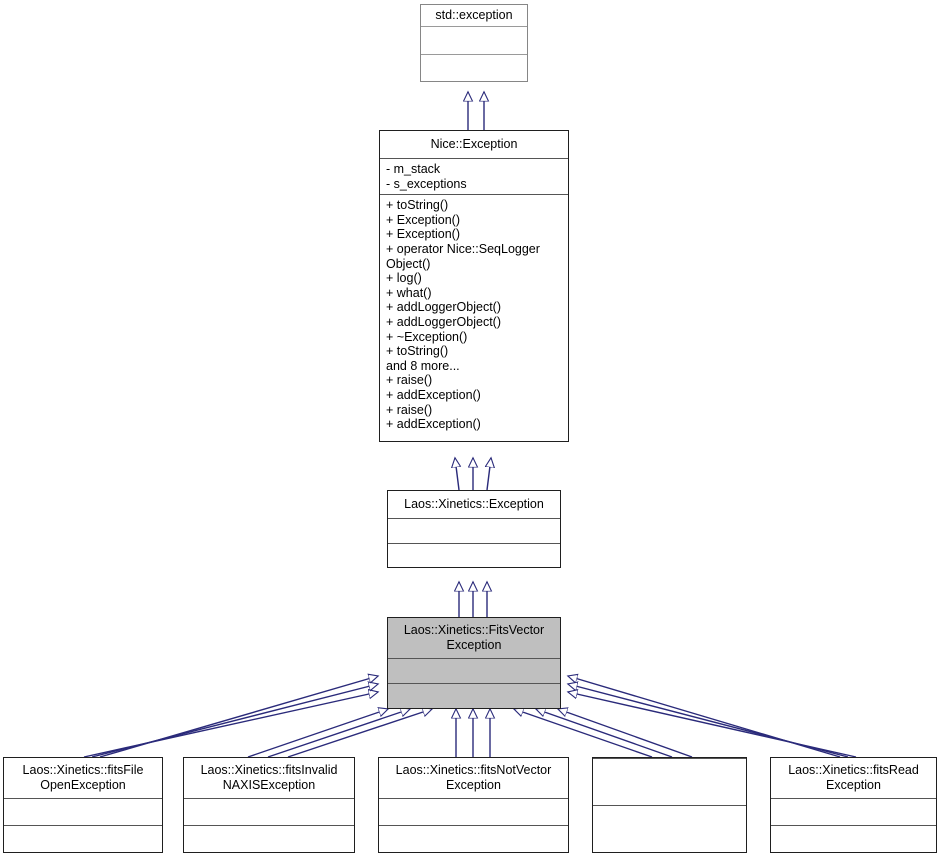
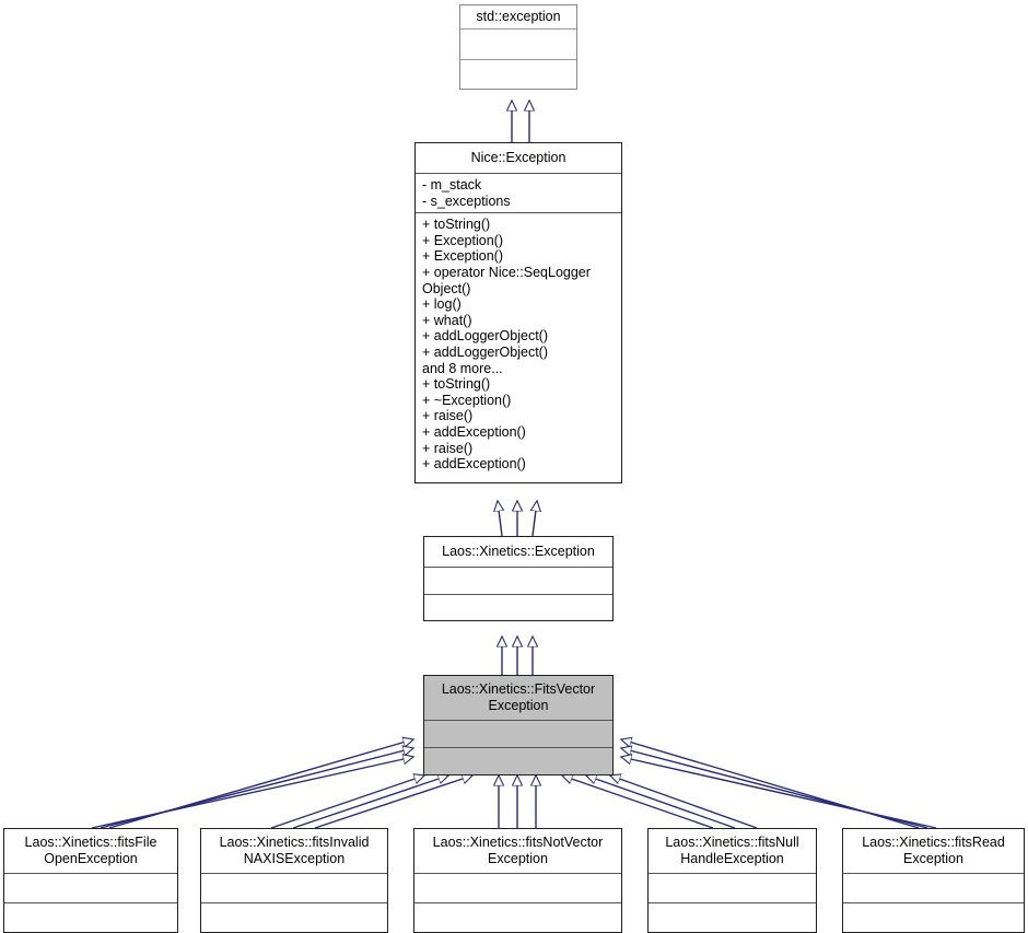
  std::exception
  Nice::Exception
  - m_stack
  - s_exceptions
  + toString()
  + Exception()
  + Exception()
  + operator Nice::SeqLogger
  Object()
  + log()
  + what()
  + addLoggerObject()
  + addLoggerObject()
- + ~Exception()
+ and 8 more...
  + toString()
- and 8 more...
+ + ~Exception()
  + raise()
  + addException()
  + raise()
  + addException()
  Laos::Xinetics::Exception
  Laos::Xinetics::FitsVector
  Exception
  Laos::Xinetics::fitsFile
  OpenException
  Laos::Xinetics::fitsInvalid
  NAXISException
  Laos::Xinetics::fitsNotVector
  Exception
+ Laos::Xinetics::fitsNull
+ HandleException
  Laos::Xinetics::fitsRead
  Exception
